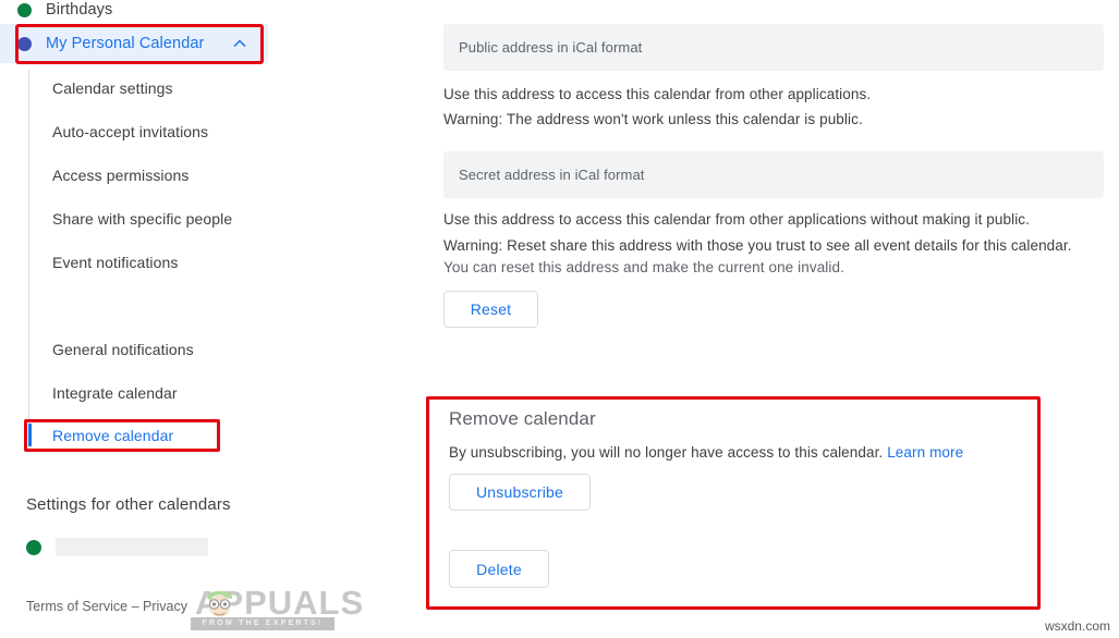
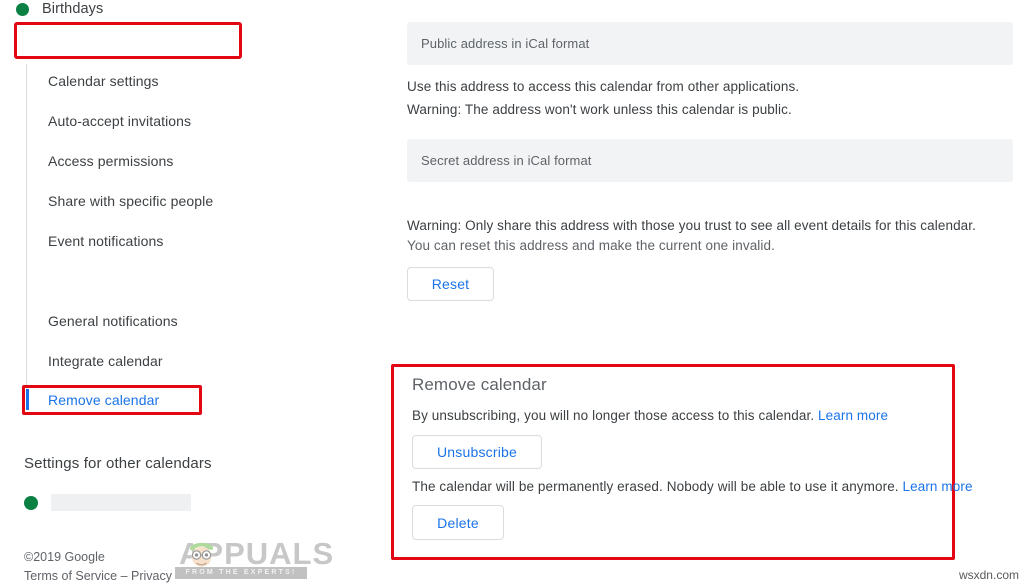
  Birthdays
- My Personal Calendar
  Calendar settings
  Auto-accept invitations
  Access permissions
  Share with specific people
  Event notifications
  General notifications
  Integrate calendar
  Remove calendar
  Settings for other calendars
+ ©2019 Google
  Terms of Service – Privacy
  APPUALS
  Public address in iCal format
  Use this address to access this calendar from other applications.
  Warning: The address won't work unless this calendar is public.
  Secret address in iCal format
- Use this address to access this calendar from other applications without making it public.
- Warning: Reset share this address with those you trust to see all event details for this calendar.
+ Warning: Only share this address with those you trust to see all event details for this calendar.
  You can reset this address and make the current one invalid.
  Reset
  Remove calendar
- By unsubscribing, you will no longer have access to this calendar. Learn more
+ By unsubscribing, you will no longer those access to this calendar. Learn more
  Unsubscribe
+ The calendar will be permanently erased. Nobody will be able to use it anymore. Learn more
  Delete
  wsxdn.com
